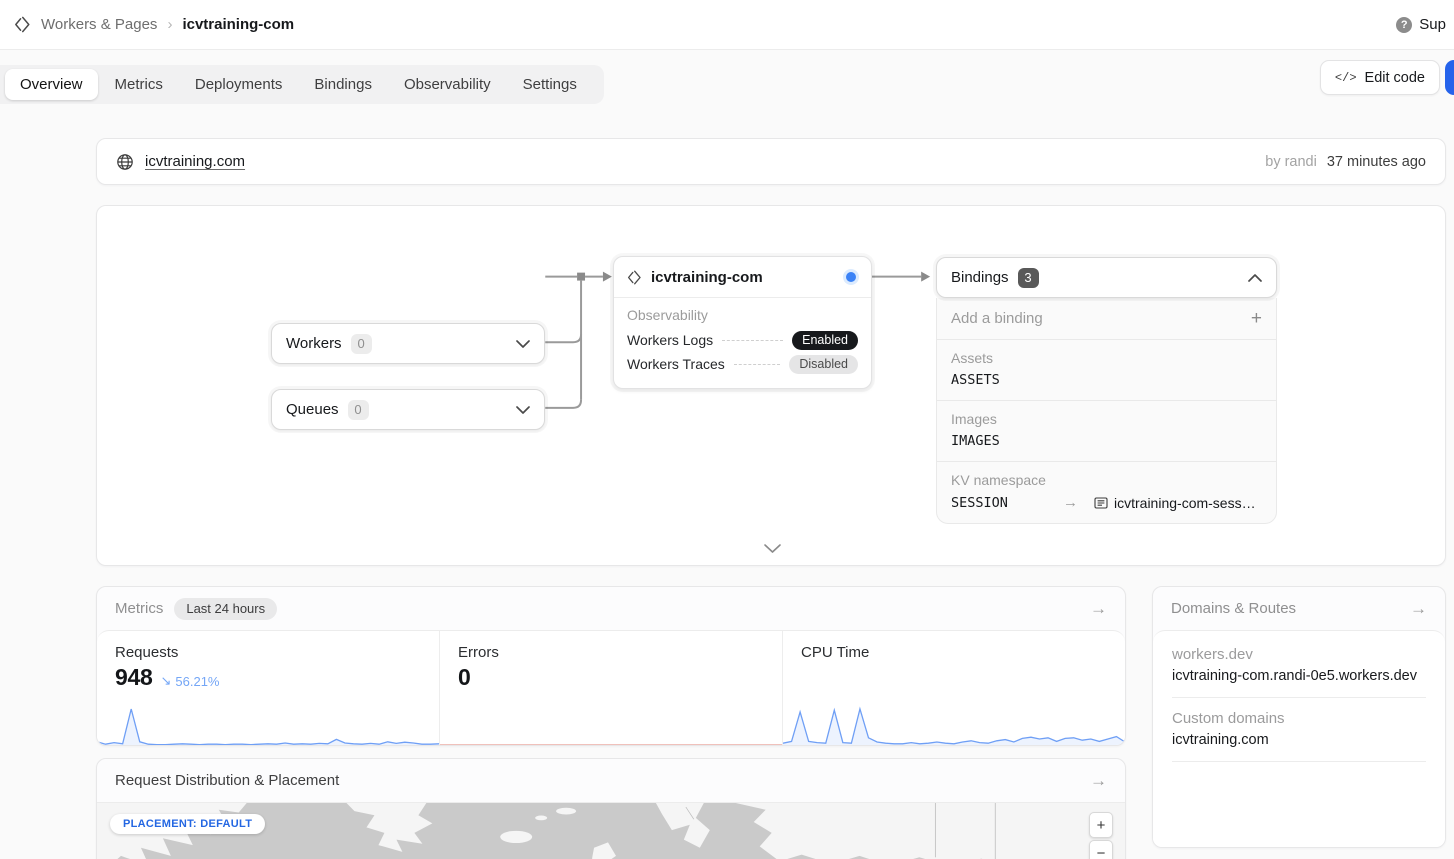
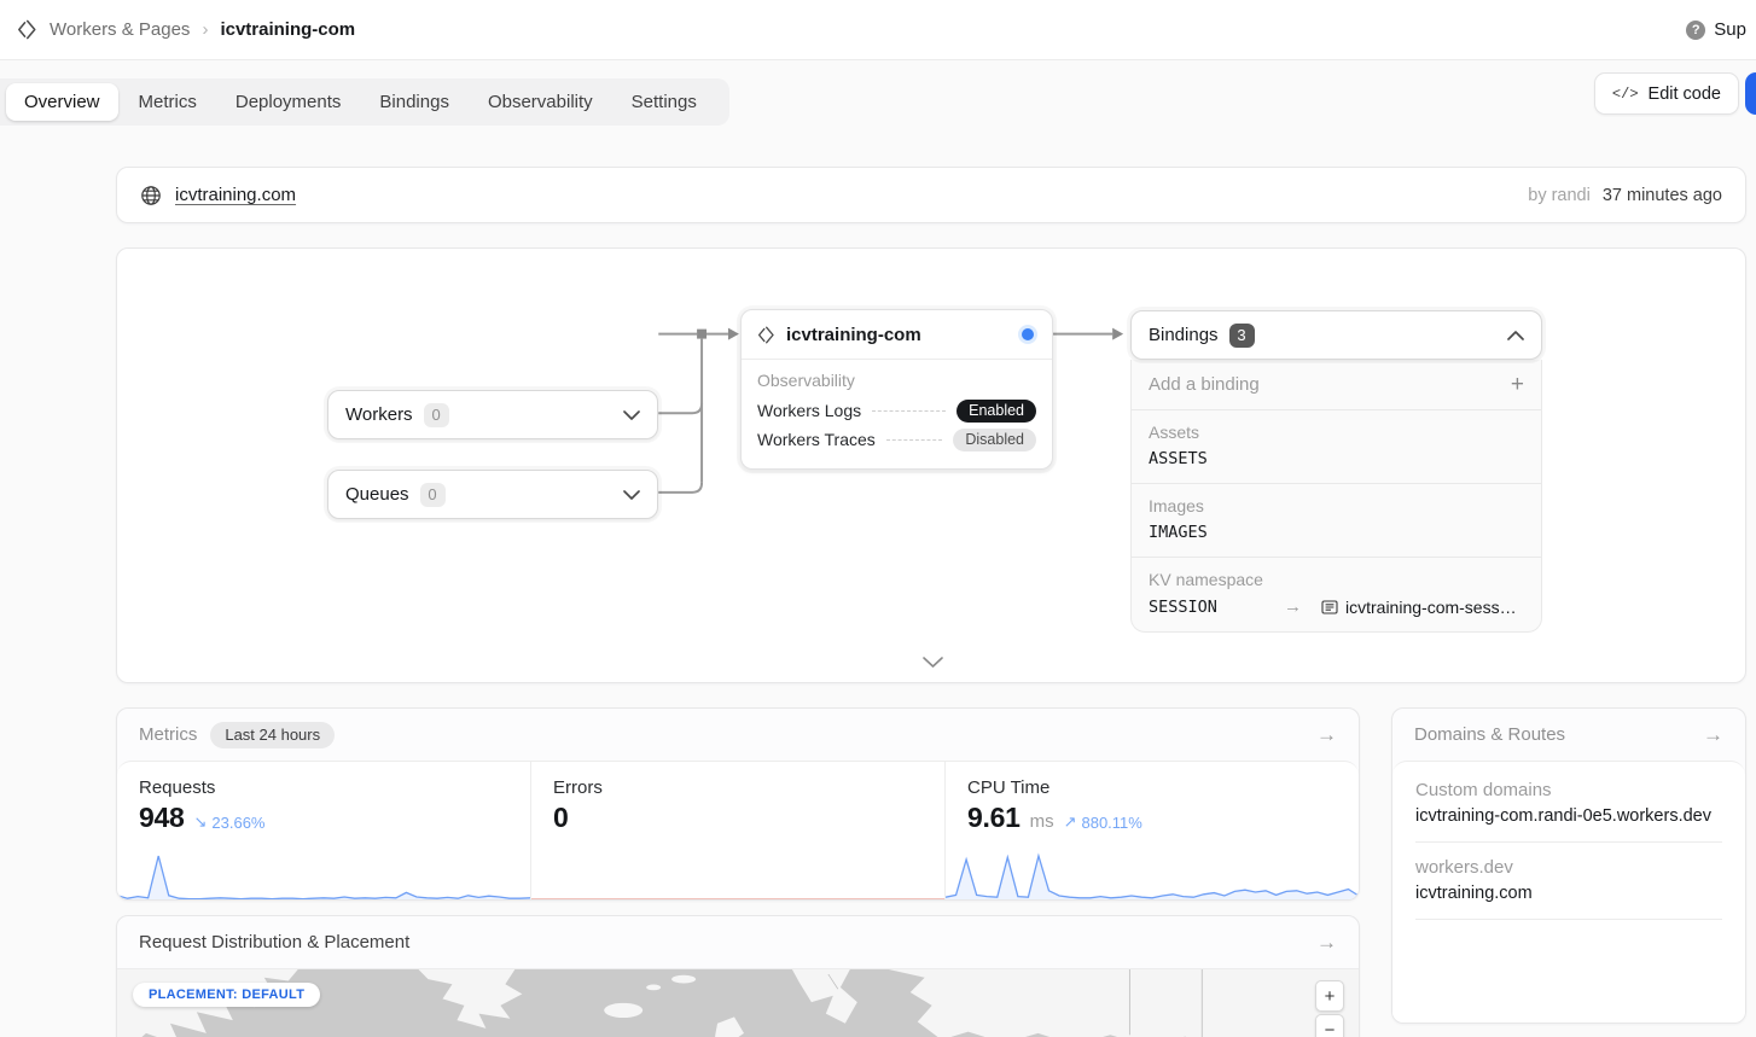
  Workers & Pages
  ›
  icvtraining-com
  ?
  Sup
  Overview
  Metrics
  Deployments
  Bindings
  Observability
  Settings
  </>
  Edit code
  icvtraining.com
  by randi
  37 minutes ago
  Workers
  0
  Queues
  0
  icvtraining-com
  Observability
  Workers Logs
  Enabled
  Workers Traces
  Disabled
  Bindings
  3
  Add a binding
  +
  Assets
  ASSETS
  Images
  IMAGES
  KV namespace
  SESSION
  →
  icvtraining-com-sess…
  Metrics
  Last 24 hours
  →
  Requests
  948
  ↘
- 56.21%
+ 23.66%
  Errors
  0
  CPU Time
+ 9.61
+ ms
+ ↗
+ 880.11%
  Request Distribution & Placement
  →
  PLACEMENT: DEFAULT
  +
  −
  Domains & Routes
  →
- workers.dev
+ Custom domains
  icvtraining-com.randi-0e5.workers.dev
- Custom domains
+ workers.dev
  icvtraining.com
